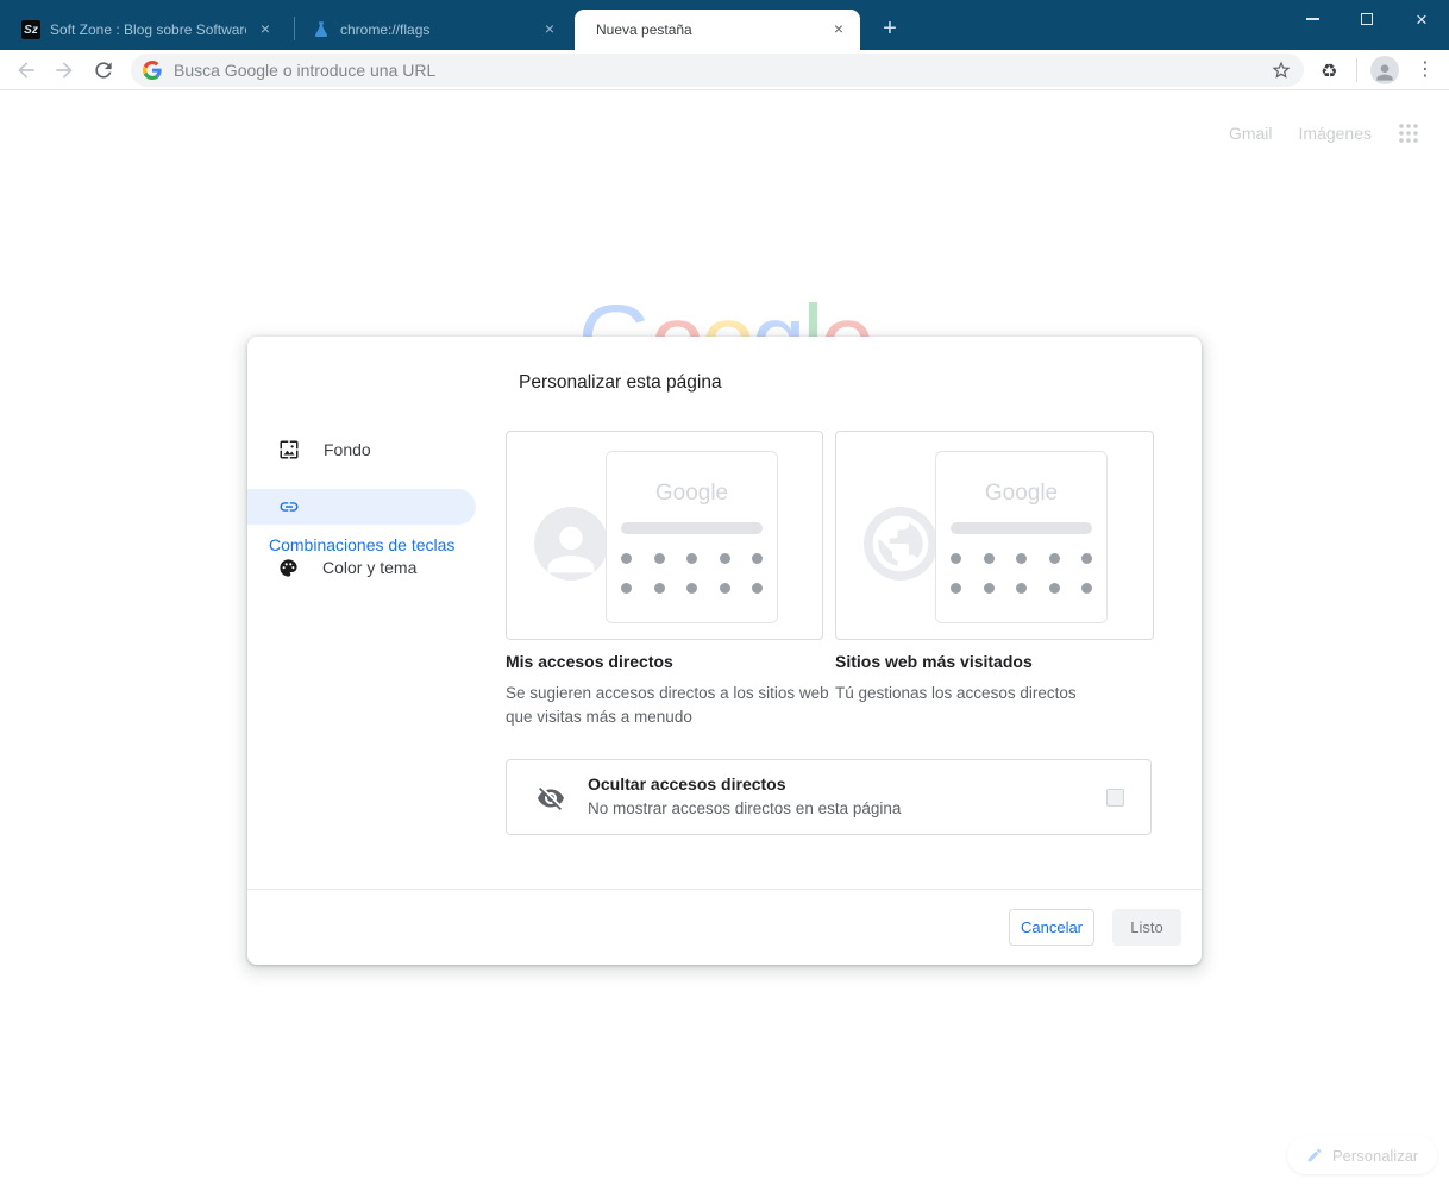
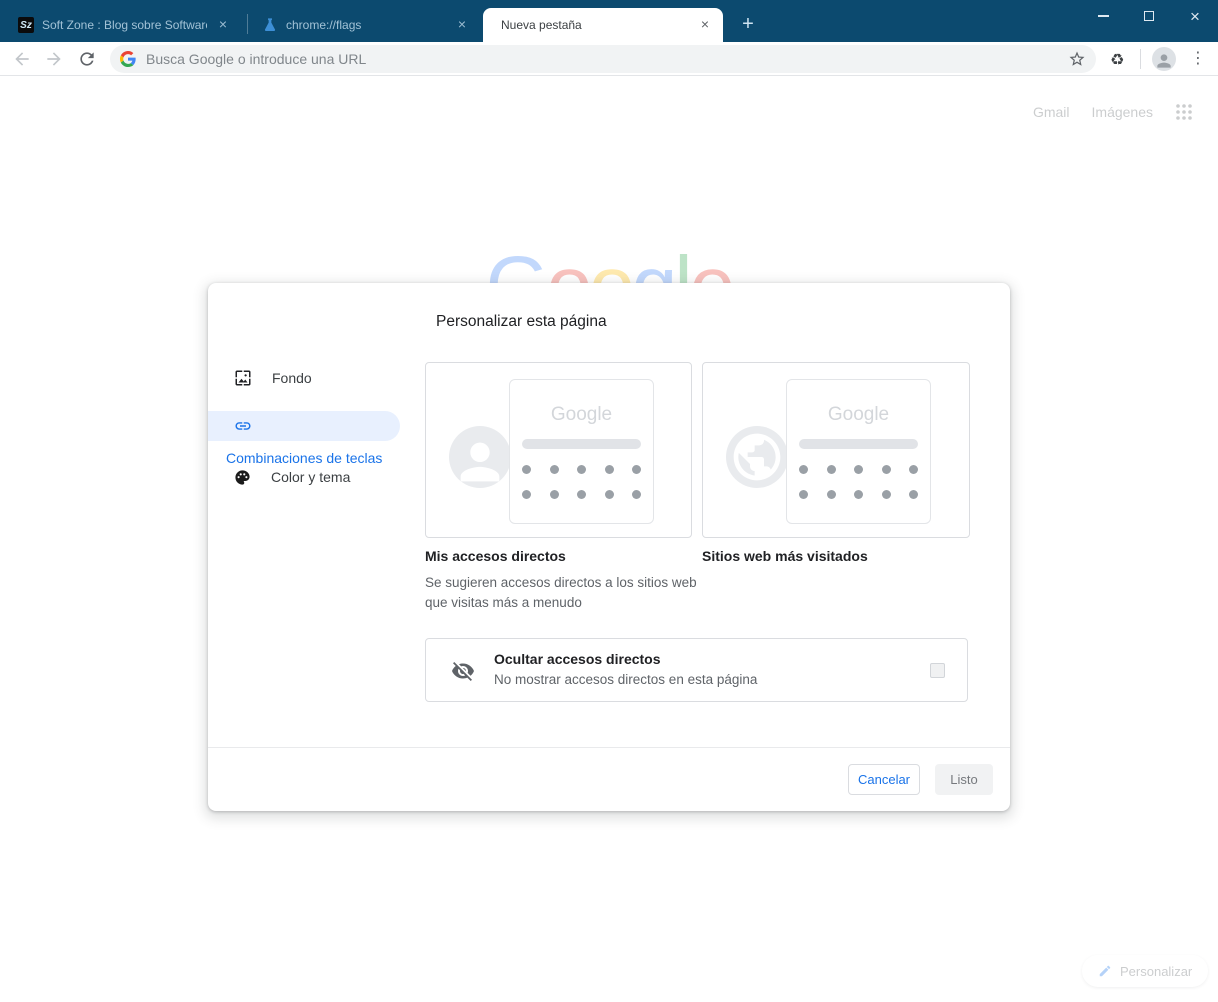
  Sz
  Soft Zone : Blog sobre Softwar
  ×
  chrome://flags
  ×
  Nueva pestaña
  ×
  +
  ×
  Busca Google o introduce una URL
  ♻
  ⋮
  Gmail
  Imágenes
  Personalizar
  Personalizar esta página
  Fondo
  Combinaciones de teclas
  Color y tema
  Google
  Google
  Mis accesos directos
  Se sugieren accesos directos a los sitios web que visitas más a menudo
  Sitios web más visitados
- Tú gestionas los accesos directos
  Ocultar accesos directos
  No mostrar accesos directos en esta página
  Cancelar
  Listo
